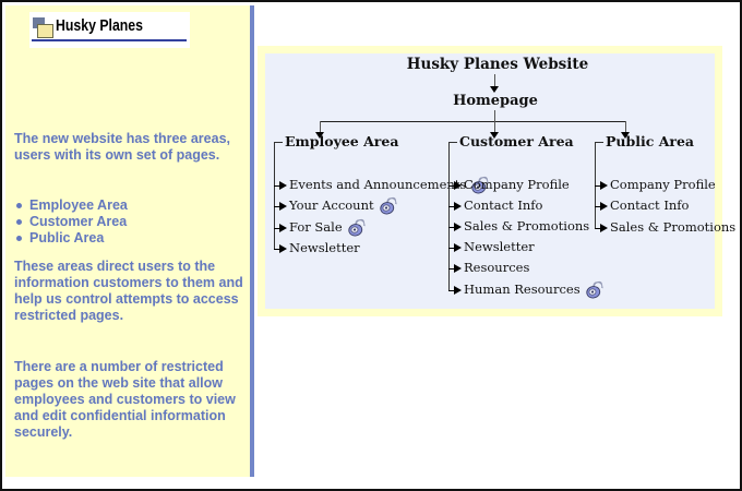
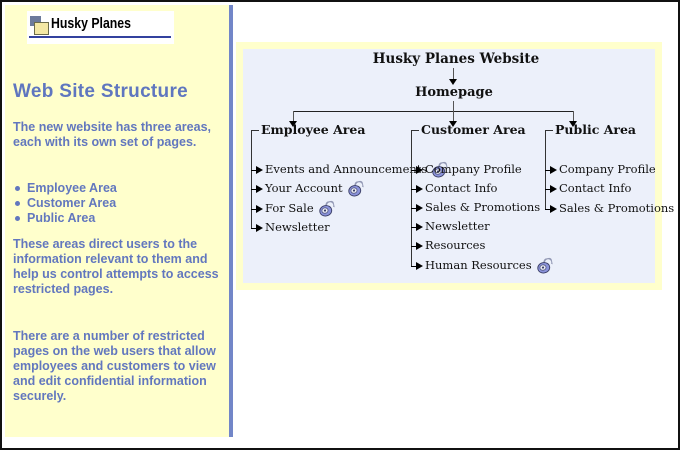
+ Web Site Structure
- The new website has three areas, users with its own set of pages.
+ The new website has three areas, each with its own set of pages.
  Employee Area
  Customer Area
  Public Area
- These areas direct users to the information customers to them and help us control attempts to access restricted pages.
+ These areas direct users to the information relevant to them and help us control attempts to access restricted pages.
- There are a number of restricted pages on the web site that allow employees and customers to view and edit confidential information securely.
+ There are a number of restricted pages on the web users that allow employees and customers to view and edit confidential information securely.
  Husky Planes
  Husky Planes Website
  Homepage
  Employee Area
  Events and Announcements
  Your Account
  For Sale
  Newsletter
  Customer Area
  Company Profile
  Contact Info
  Sales & Promotions
  Newsletter
  Resources
  Human Resources
  Public Area
  Company Profile
  Contact Info
  Sales & Promotions
